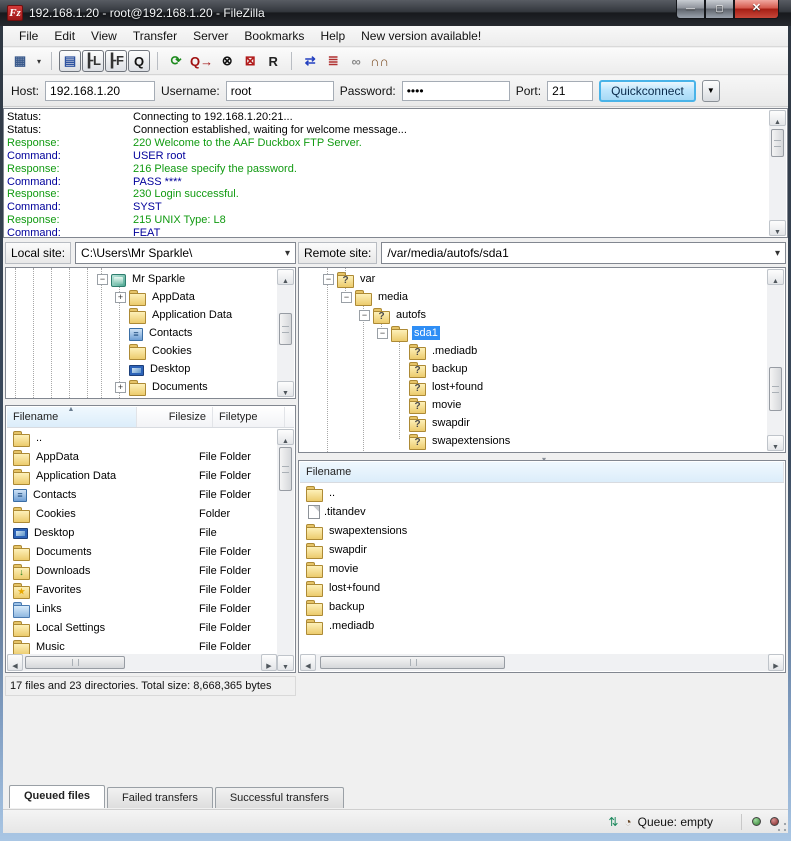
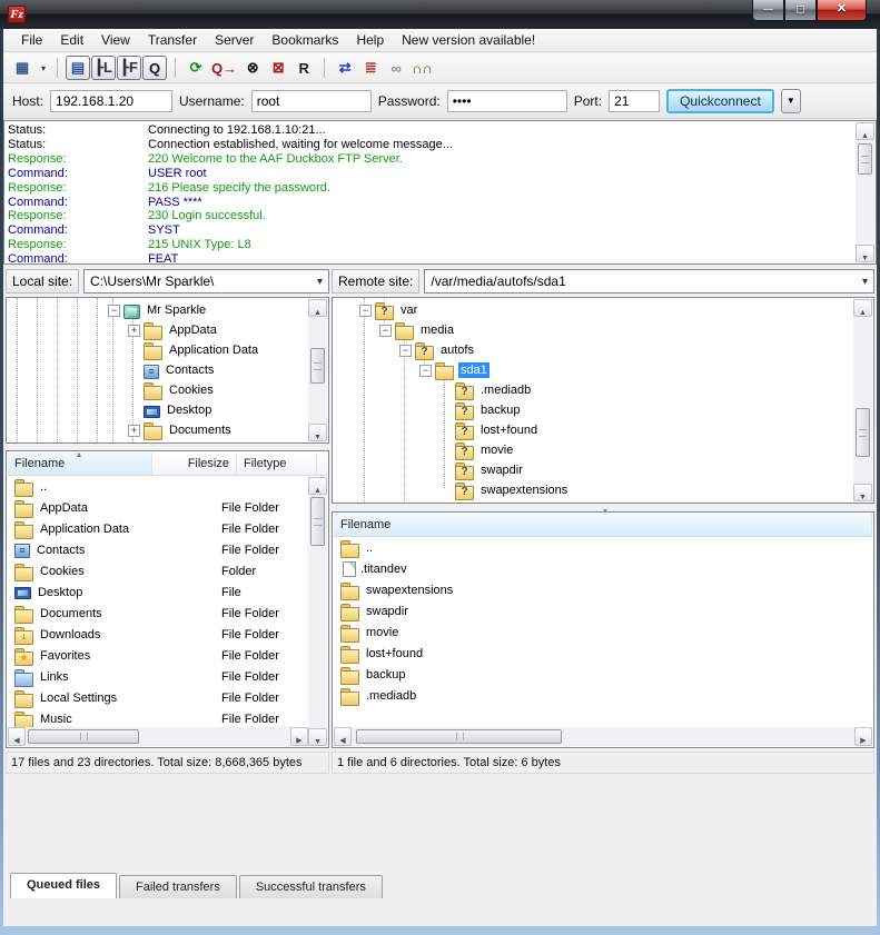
  Fz
- 192.168.1.20 - root@192.168.1.20 - FileZilla
  —
  ▢
  ✕
  File
  Edit
  View
  Transfer
  Server
  Bookmarks
  Help
  New version available!
  ▦
  ▾
  ▤
  ┠L
  ┠F
  Q
  ⟳
  Q→
  ⊗
  ⊠
  R
  ⇄
  ≣
  ∞
  ∩∩
  Host:
  192.168.1.20
  Username:
  root
  Password:
  ••••
  Port:
  21
  Quickconnect
  ▼
  Status:
- Connecting to 192.168.1.20:21...
+ Connecting to 192.168.1.10:21...
  Status:
  Connection established, waiting for welcome message...
  Response:
  220 Welcome to the AAF Duckbox FTP Server.
  Command:
  USER root
  Response:
  216 Please specify the password.
  Command:
  PASS ****
  Response:
  230 Login successful.
  Command:
  SYST
  Response:
  215 UNIX Type: L8
  Command:
  FEAT
  Local site:
  C:\Users\Mr Sparkle\
  −
  Mr Sparkle
  +
  AppData
  Application Data
  Contacts
  Cookies
  Desktop
  +
  Documents
  Filename
  Filesize
  Filetype
  ..
  AppData
  File Folder
  Application Data
  File Folder
  Contacts
  File Folder
  Cookies
  Folder
  Desktop
  File
  Documents
  File Folder
  Downloads
  File Folder
  Favorites
  File Folder
  Links
  File Folder
  Local Settings
  File Folder
  Music
  File Folder
  17 files and 23 directories. Total size: 8,668,365 bytes
  Remote site:
  /var/media/autofs/sda1
  −
  var
  −
  media
  −
  autofs
  −
  sda1
  .mediadb
  backup
  lost+found
  movie
  swapdir
  swapextensions
  Filename
  ..
  .titandev
  swapextensions
  swapdir
  movie
  lost+found
  backup
  .mediadb
+ 1 file and 6 directories. Total size: 6 bytes
  Queued files
  Failed transfers
  Successful transfers
- ⇅
- ◔
- Queue: empty
